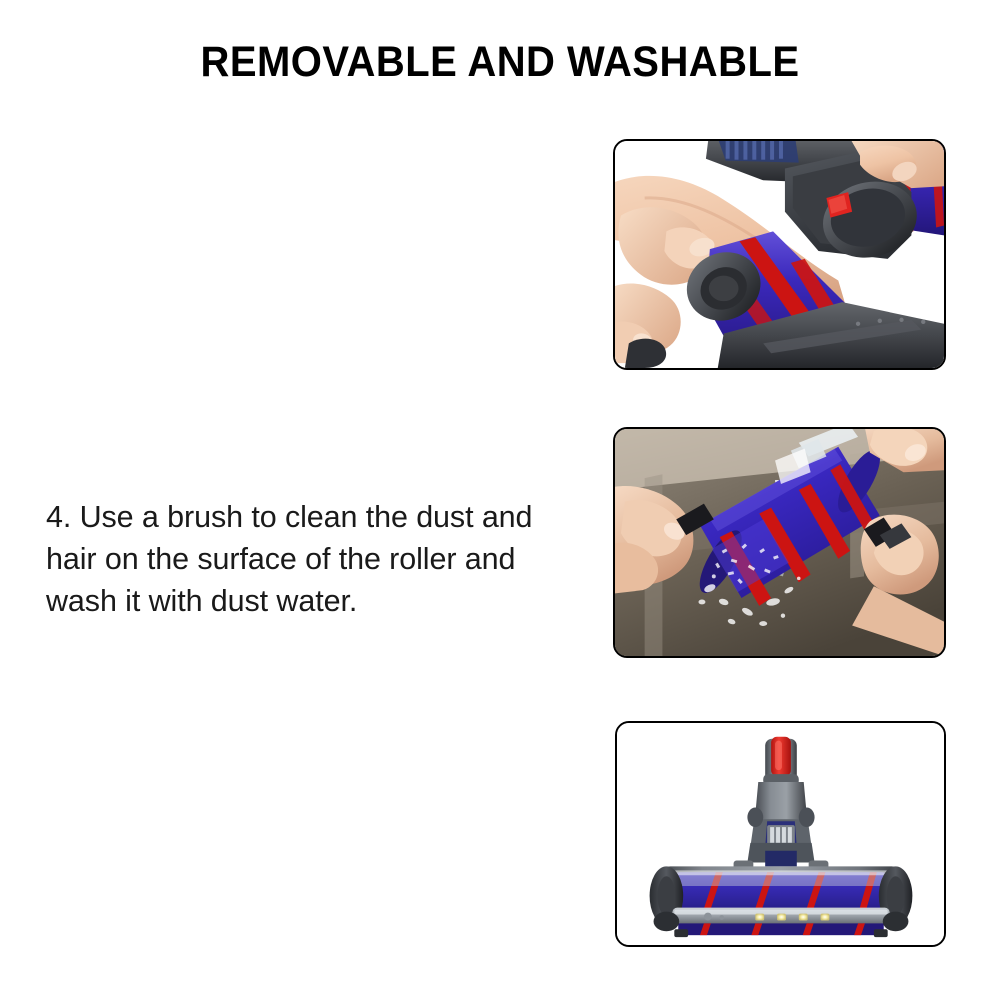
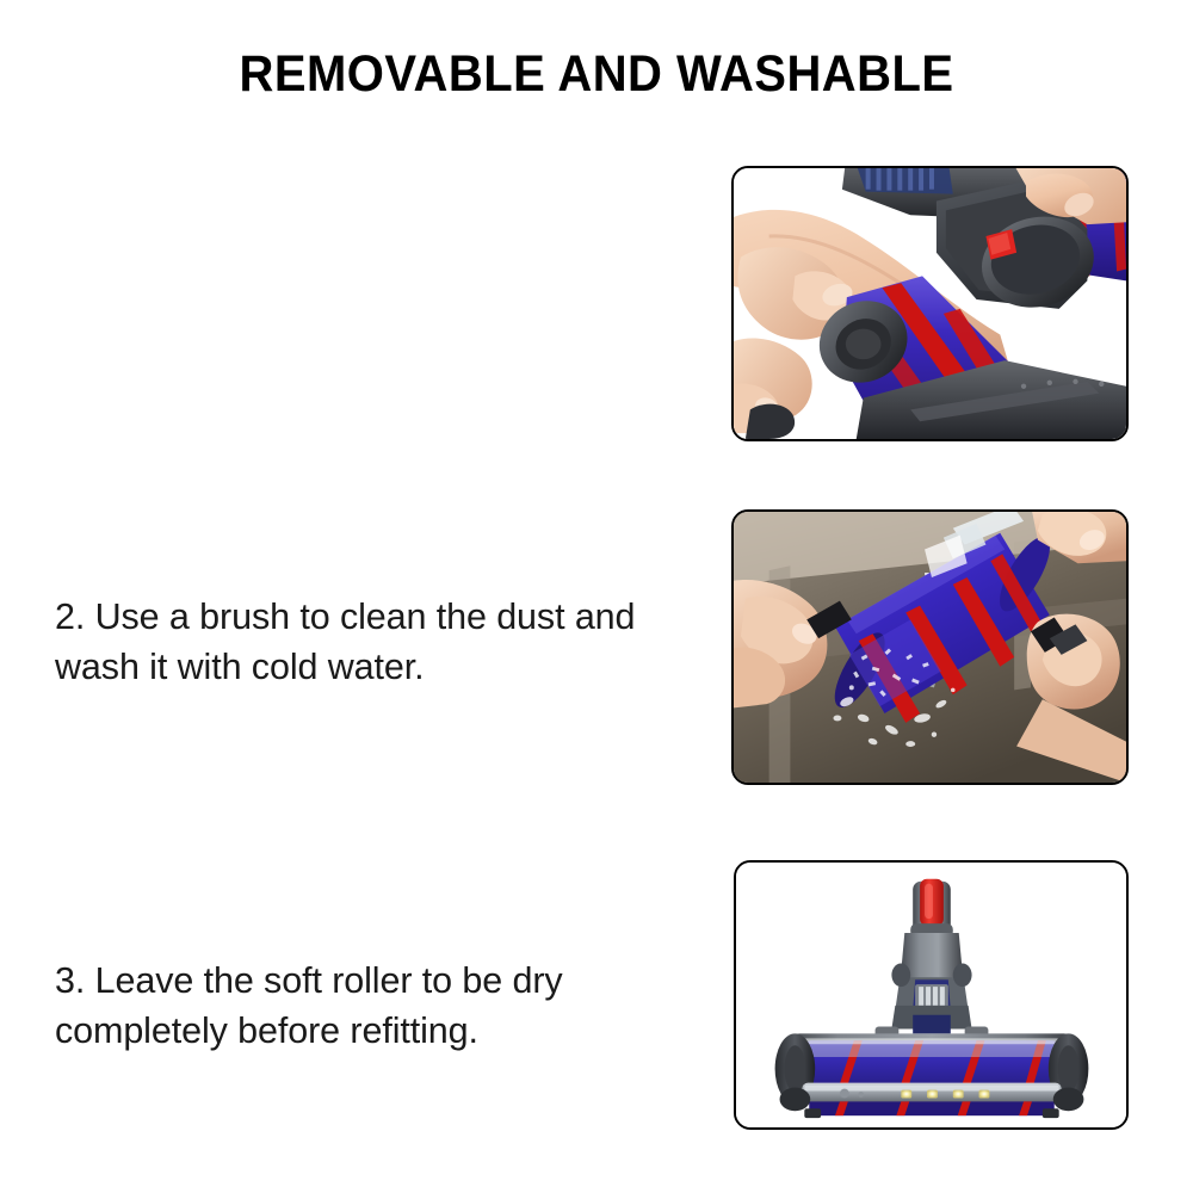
  REMOVABLE AND WASHABLE
- 4. Use a brush to clean the dust and
+ 2. Use a brush to clean the dust and
- hair on the surface of the roller and
- wash it with dust water.
+ wash it with cold water.
+ 3. Leave the soft roller to be dry
+ completely before refitting.
